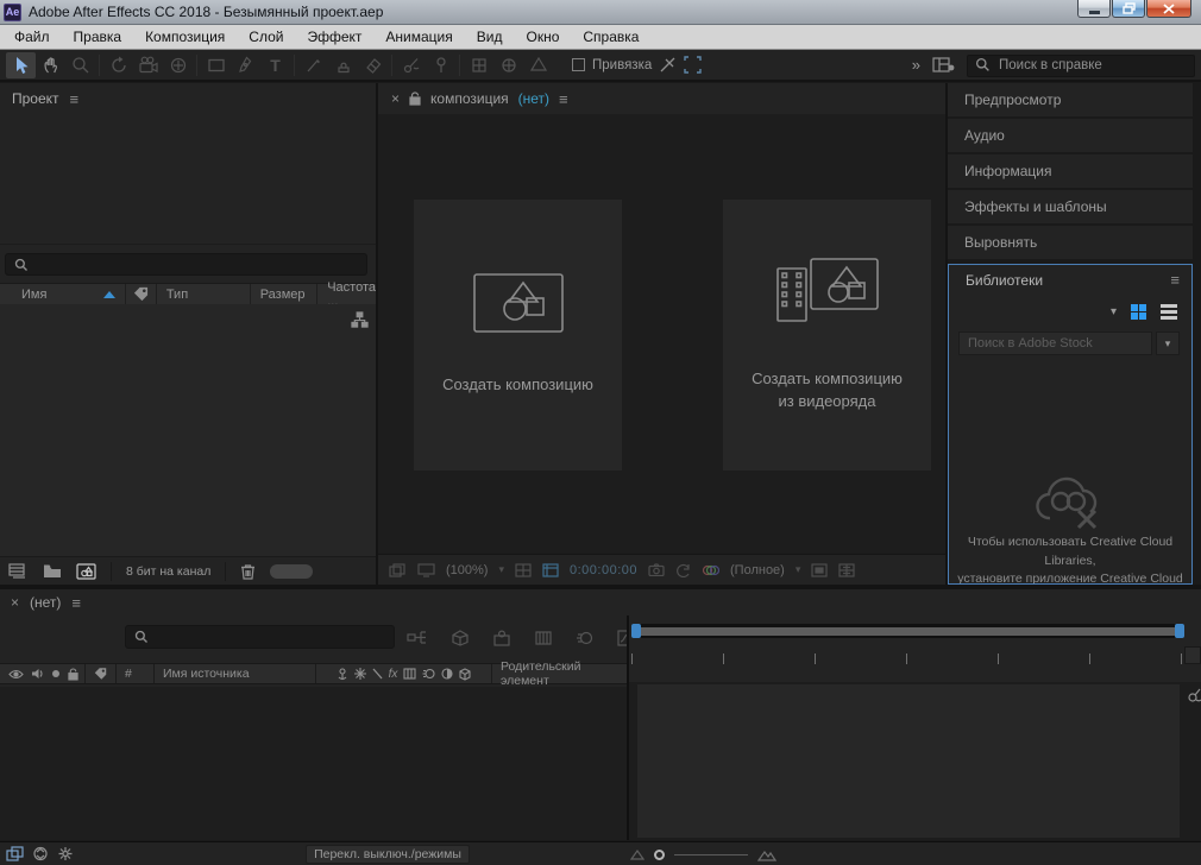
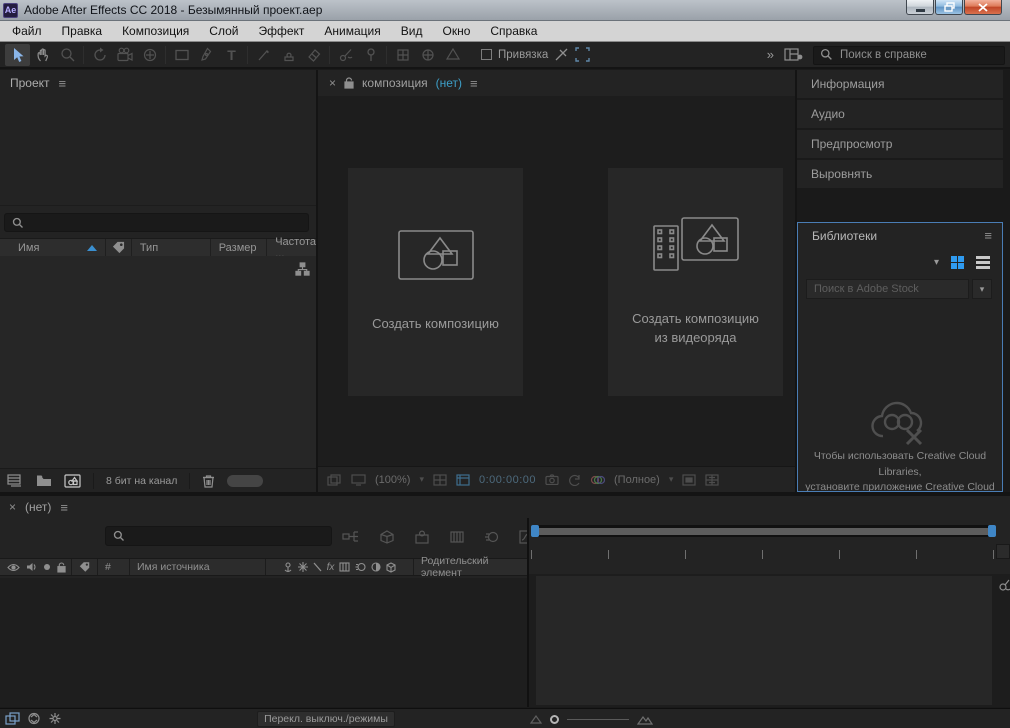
  Ae
  Adobe After Effects CC 2018 - Безымянный проект.aep
  Файл
  Правка
  Композиция
  Слой
  Эффект
  Анимация
  Вид
  Окно
  Справка
  T
  Привязка
  »
  Поиск в справке
  Проект
  ≡
  Имя
  Тип
  Размер
  Частота
  8 бит на канал
  ×
  композиция
  (нет)
  ≡
  Создать композицию
  Создать композицию
  из видеоряда
  (100%)
  ▾
  0:00:00:00
  (Полное)
  ▾
- Предпросмотр
+ Информация
  Аудио
- Информация
+ Предпросмотр
- Эффекты и шаблоны
  Выровнять
  Библиотеки
  ≡
  ▾
  Поиск в Adobe Stock
  ▾
  Чтобы использовать Creative Cloud
  Libraries,
  установите приложение Creative Cloud
  ×
  (нет)
  ≡
  #
  Имя источника
  fx
  Родительский элемент
  Перекл. выключ./режимы
